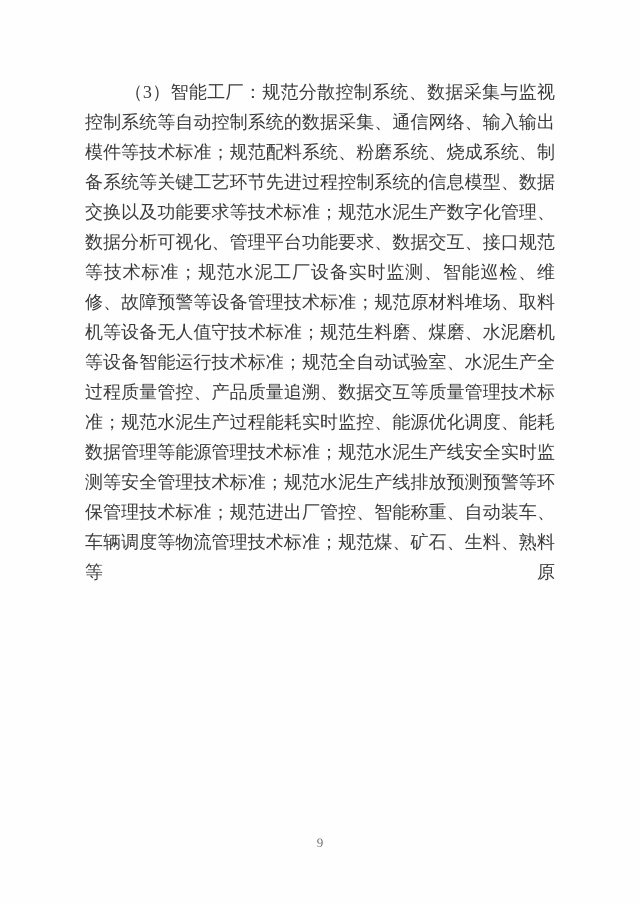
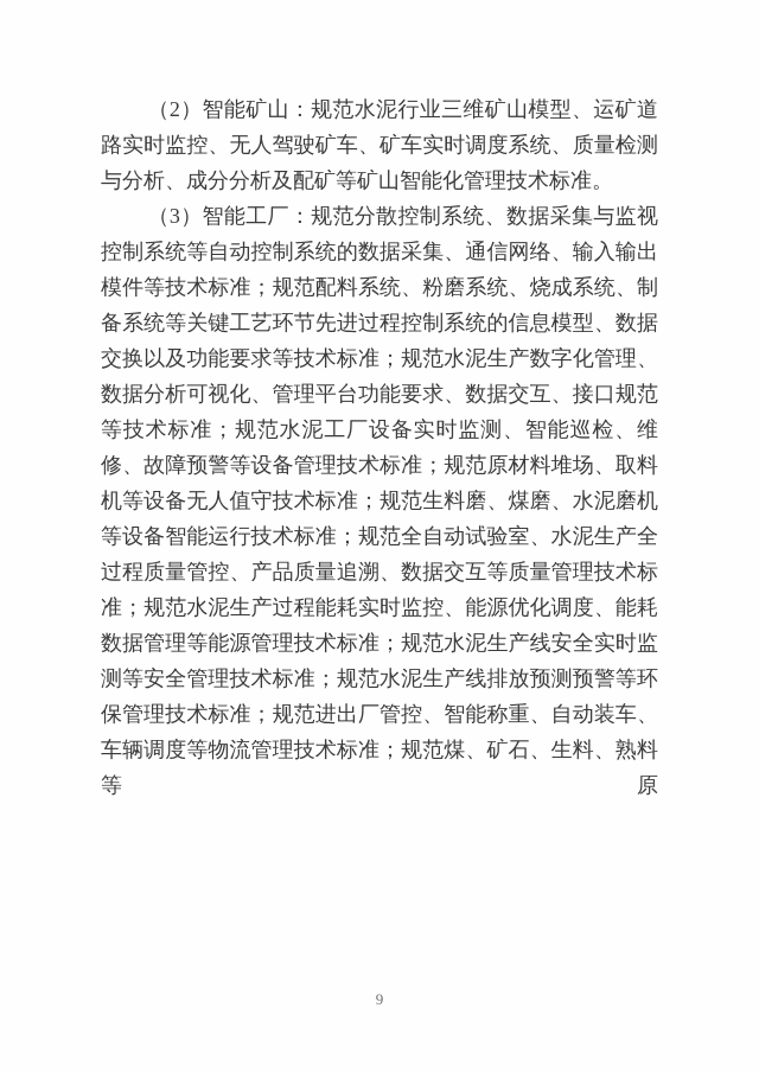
+ （2）智能矿山：规范水泥行业三维矿山模型、运矿道路实时监控、无人驾驶矿车、矿车实时调度系统、质量检测与分析、成分分析及配矿等矿山智能化管理技术标准。
  （3）智能工厂：规范分散控制系统、数据采集与监视控制系统等自动控制系统的数据采集、通信网络、输入输出模件等技术标准；规范配料系统、粉磨系统、烧成系统、制备系统等关键工艺环节先进过程控制系统的信息模型、数据交换以及功能要求等技术标准；规范水泥生产数字化管理、数据分析可视化、管理平台功能要求、数据交互、接口规范等技术标准；规范水泥工厂设备实时监测、智能巡检、维修、故障预警等设备管理技术标准；规范原材料堆场、取料机等设备无人值守技术标准；规范生料磨、煤磨、水泥磨机等设备智能运行技术标准；规范全自动试验室、水泥生产全过程质量管控、产品质量追溯、数据交互等质量管理技术标准；规范水泥生产过程能耗实时监控、能源优化调度、能耗数据管理等能源管理技术标准；规范水泥生产线安全实时监测等安全管理技术标准；规范水泥生产线排放预测预警等环保管理技术标准；规范进出厂管控、智能称重、自动装车、车辆调度等物流管理技术标准；规范煤、矿石、生料、熟料等原
  9
